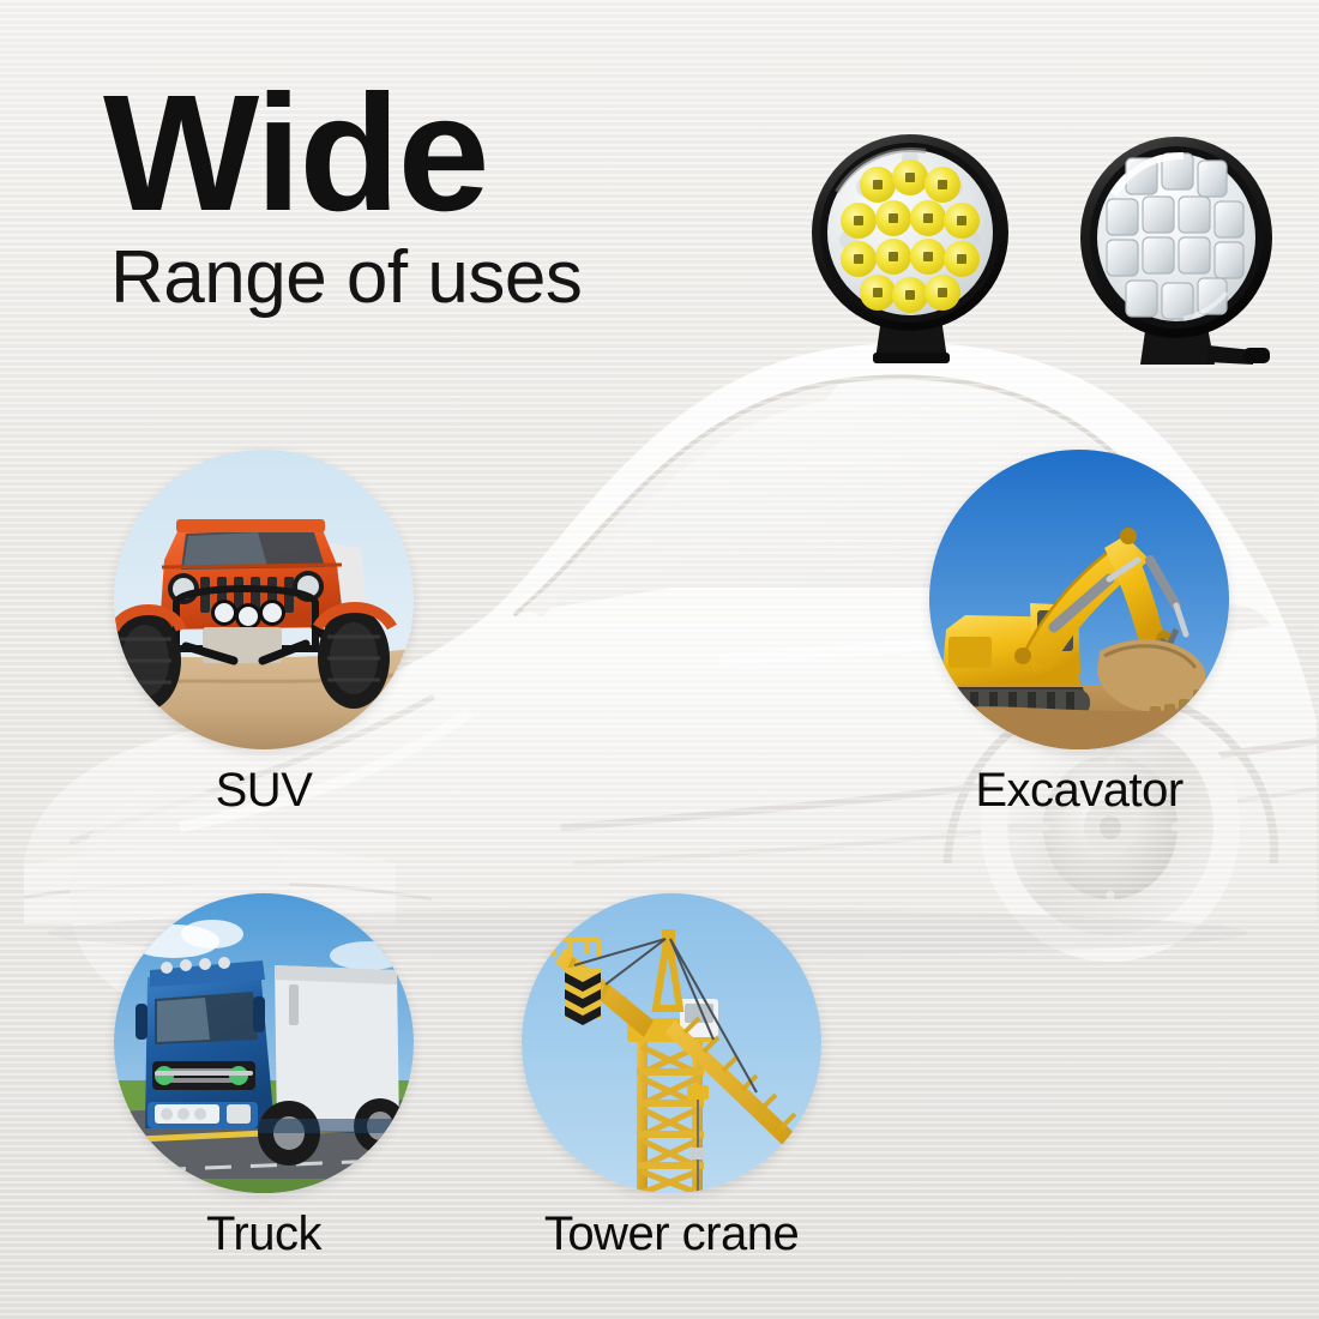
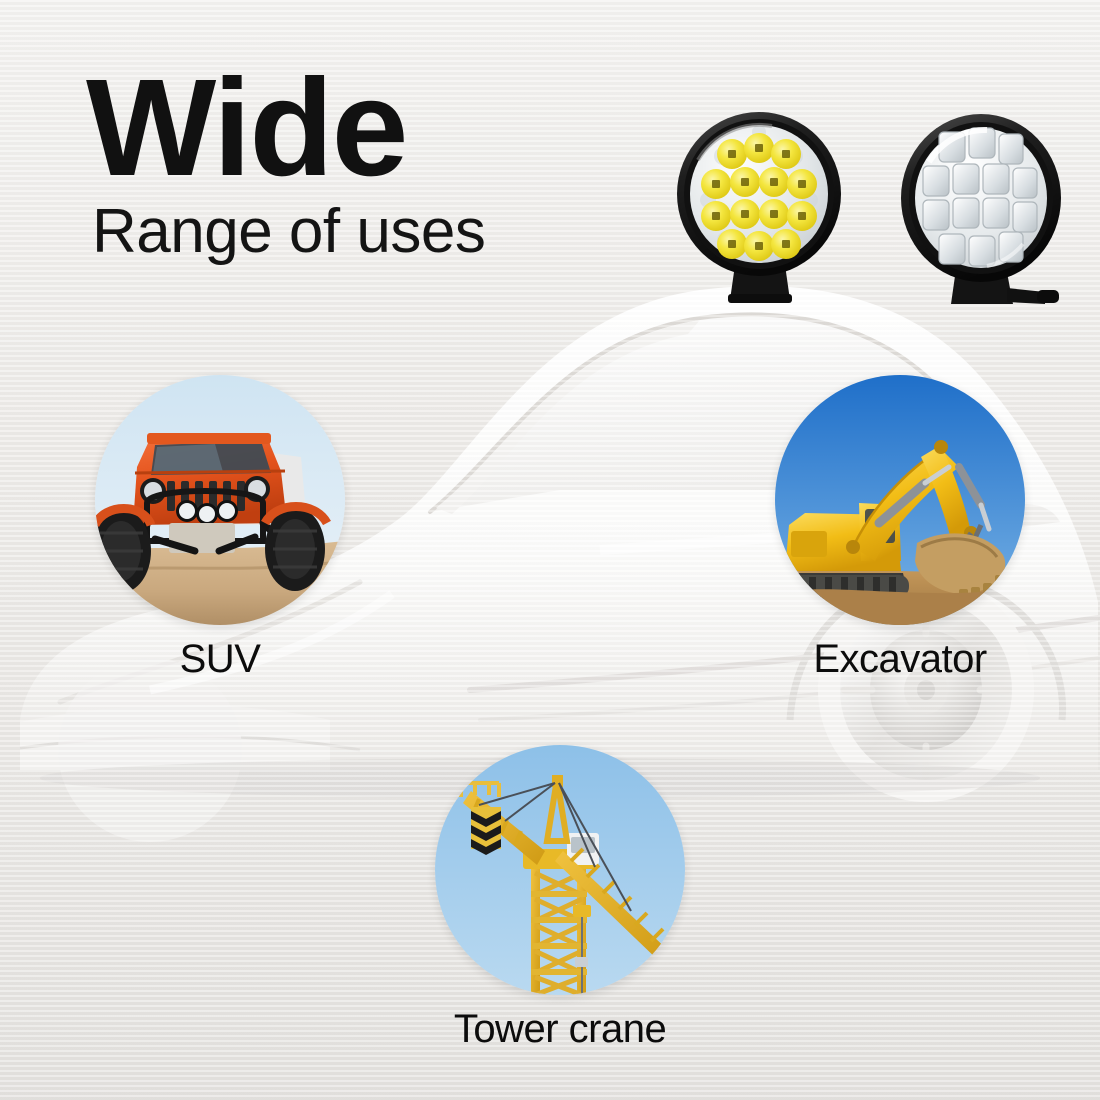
  Wide
  Range of uses
  SUV
  Excavator
- Truck
  Tower crane
